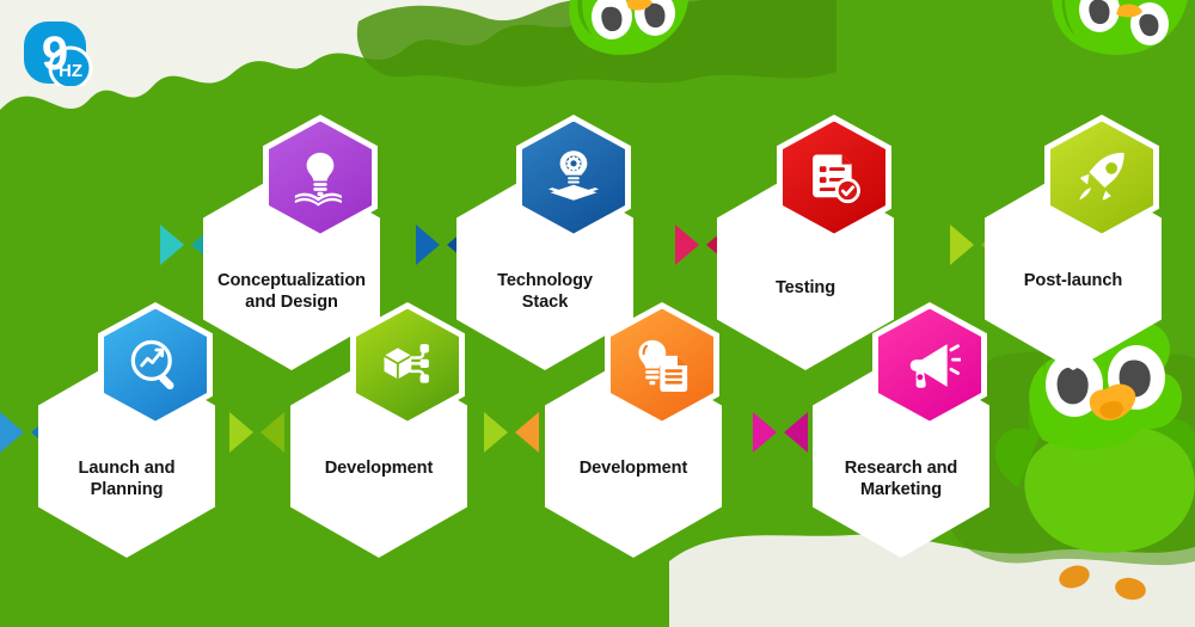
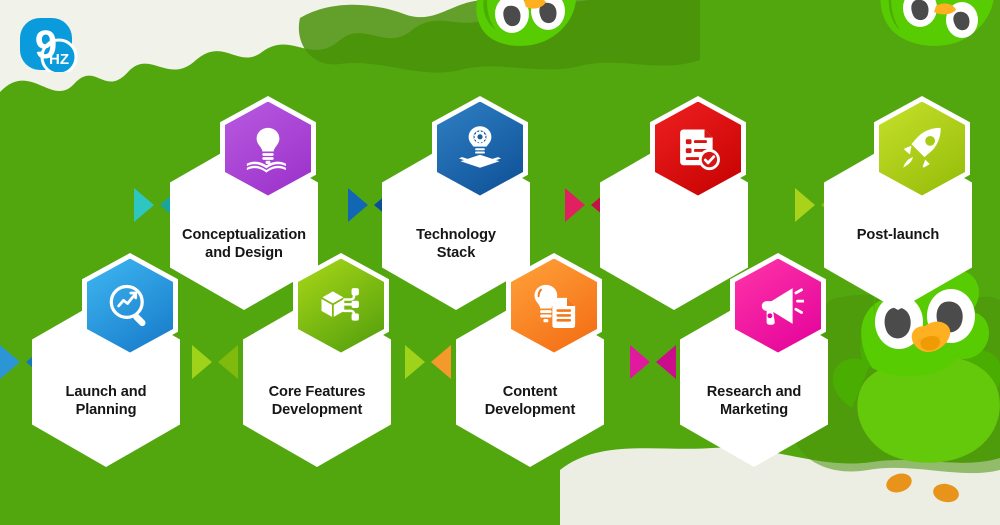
  9
  HZ
  Conceptualization
  and Design
  Technology
  Stack
- Testing
  Post-launch
  Launch and
  Planning
+ Core Features
  Development
+ Content
  Development
  Research and
  Marketing
